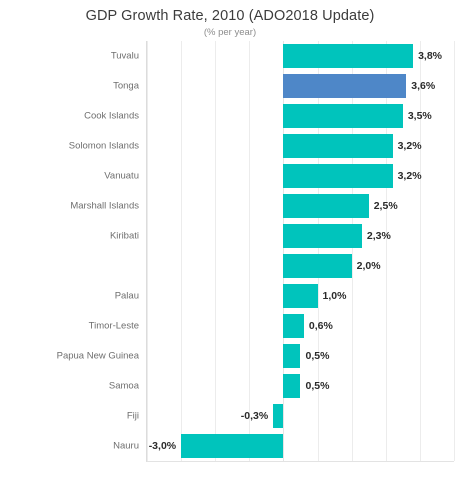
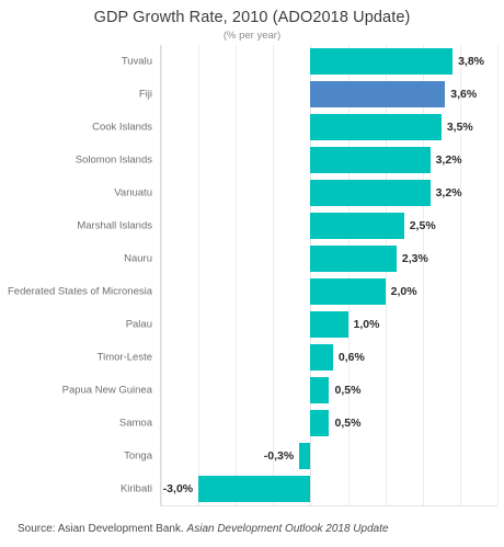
  GDP Growth Rate, 2010 (ADO2018 Update)
  (% per year)
  Tuvalu
  3,8%
- Tonga
+ Fiji
  3,6%
  Cook Islands
  3,5%
  Solomon Islands
  3,2%
  Vanuatu
  3,2%
  Marshall Islands
  2,5%
- Kiribati
+ Nauru
  2,3%
+ Federated States of Micronesia
  2,0%
  Palau
  1,0%
  Timor-Leste
  0,6%
  Papua New Guinea
  0,5%
  Samoa
  0,5%
- Fiji
+ Tonga
  -0,3%
- Nauru
+ Kiribati
  -3,0%
+ Source: Asian Development Bank. Asian Development Outlook 2018 Update
